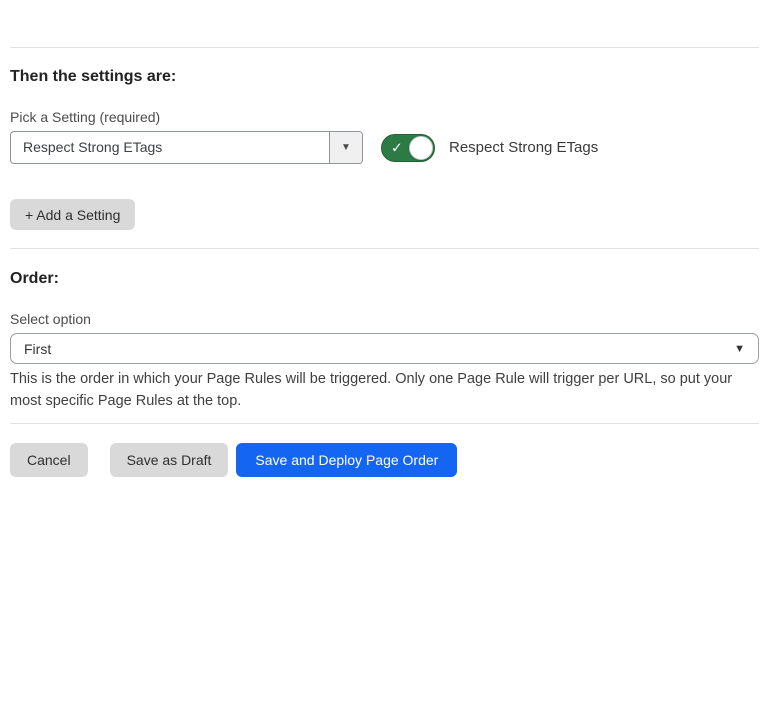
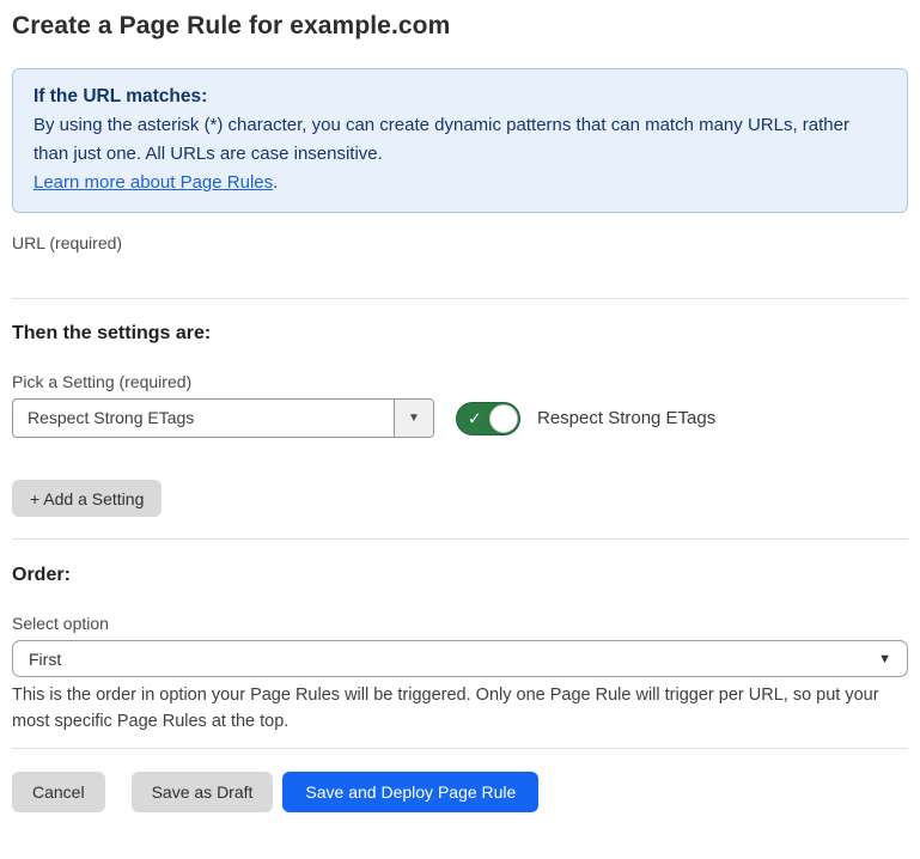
+ Create a Page Rule for example.com
+ If the URL matches:
+ By using the asterisk (*) character, you can create dynamic patterns that can match many URLs, rather than just one. All URLs are case insensitive.
+ Learn more about Page Rules.
+ URL (required)
  Then the settings are:
  Pick a Setting (required)
  Respect Strong ETags
  ▼
  ✓
  Respect Strong ETags
  + Add a Setting
  Order:
  Select option
  First
  ▼
- This is the order in which your Page Rules will be triggered. Only one Page Rule will trigger per URL, so put your most specific Page Rules at the top.
+ This is the order in option your Page Rules will be triggered. Only one Page Rule will trigger per URL, so put your most specific Page Rules at the top.
  Cancel
  Save as Draft
- Save and Deploy Page Order
+ Save and Deploy Page Rule
